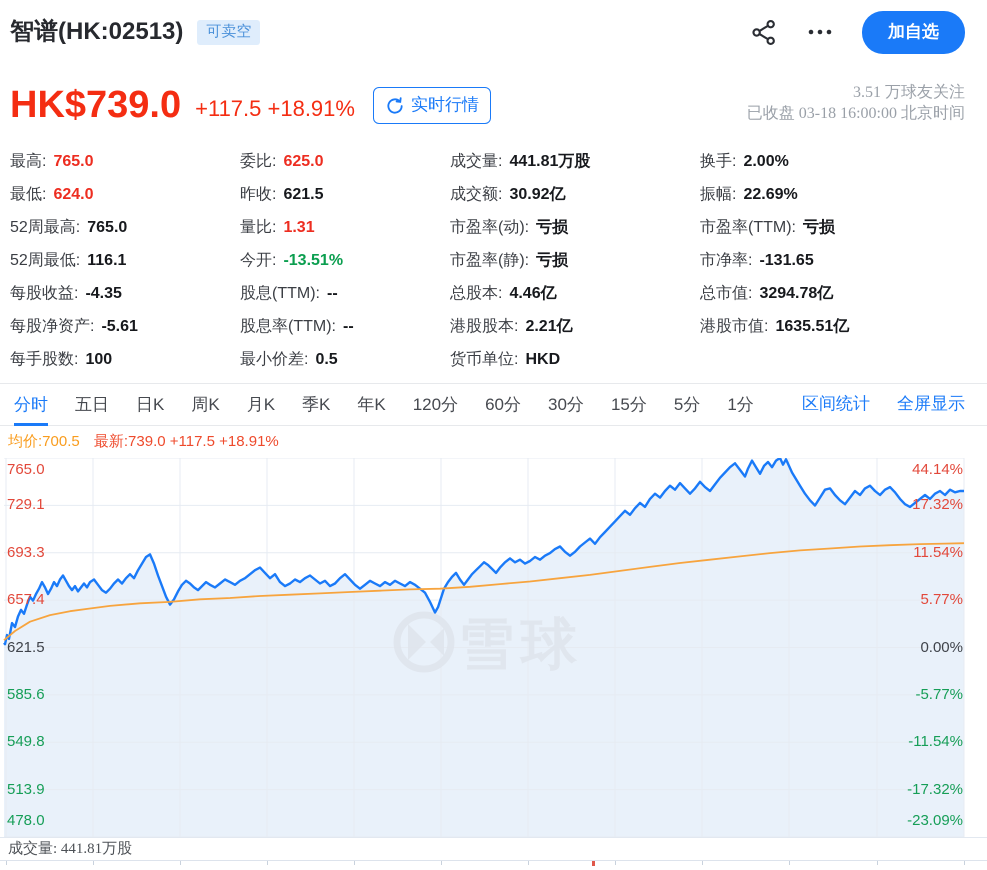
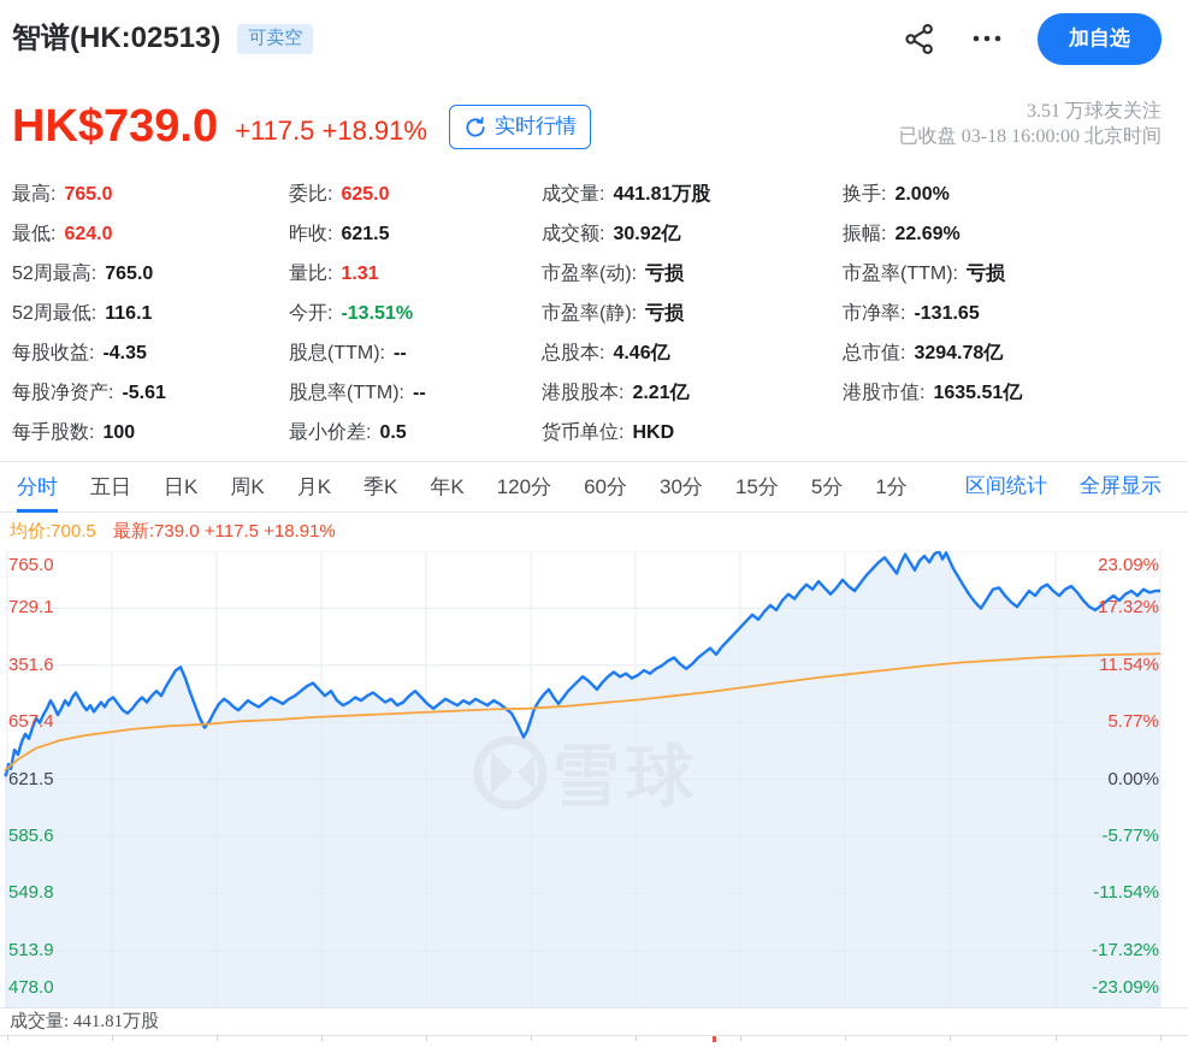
  智谱(HK:02513)
  可卖空
  加自选
  HK$739.0
  +117.5 +18.91%
  实时行情
  3.51 万球友关注
  已收盘 03-18 16:00:00 北京时间
  最高: 765.0
  最低: 624.0
  52周最高: 765.0
  52周最低: 116.1
  每股收益: -4.35
  每股净资产: -5.61
  每手股数: 100
  委比: 625.0
  昨收: 621.5
  量比: 1.31
  今开: -13.51%
  股息(TTM): --
  股息率(TTM): --
  最小价差: 0.5
  成交量: 441.81万股
  成交额: 30.92亿
  市盈率(动): 亏损
  市盈率(静): 亏损
  总股本: 4.46亿
  港股股本: 2.21亿
  货币单位: HKD
  换手: 2.00%
  振幅: 22.69%
  市盈率(TTM): 亏损
  市净率: -131.65
  总市值: 3294.78亿
  港股市值: 1635.51亿
  分时
  五日
  日K
  周K
  月K
  季K
  年K
  120分
  60分
  30分
  15分
  5分
  1分
  区间统计
  全屏显示
  均价:700.5 最新:739.0 +117.5 +18.91%
  765.0
  729.1
- 693.3
+ 351.6
  657.4
  621.5
  585.6
  549.8
  513.9
  478.0
- 44.14%
+ 23.09%
  17.32%
  11.54%
  5.77%
  0.00%
  -5.77%
  -11.54%
  -17.32%
  -23.09%
  成交量: 441.81万股
